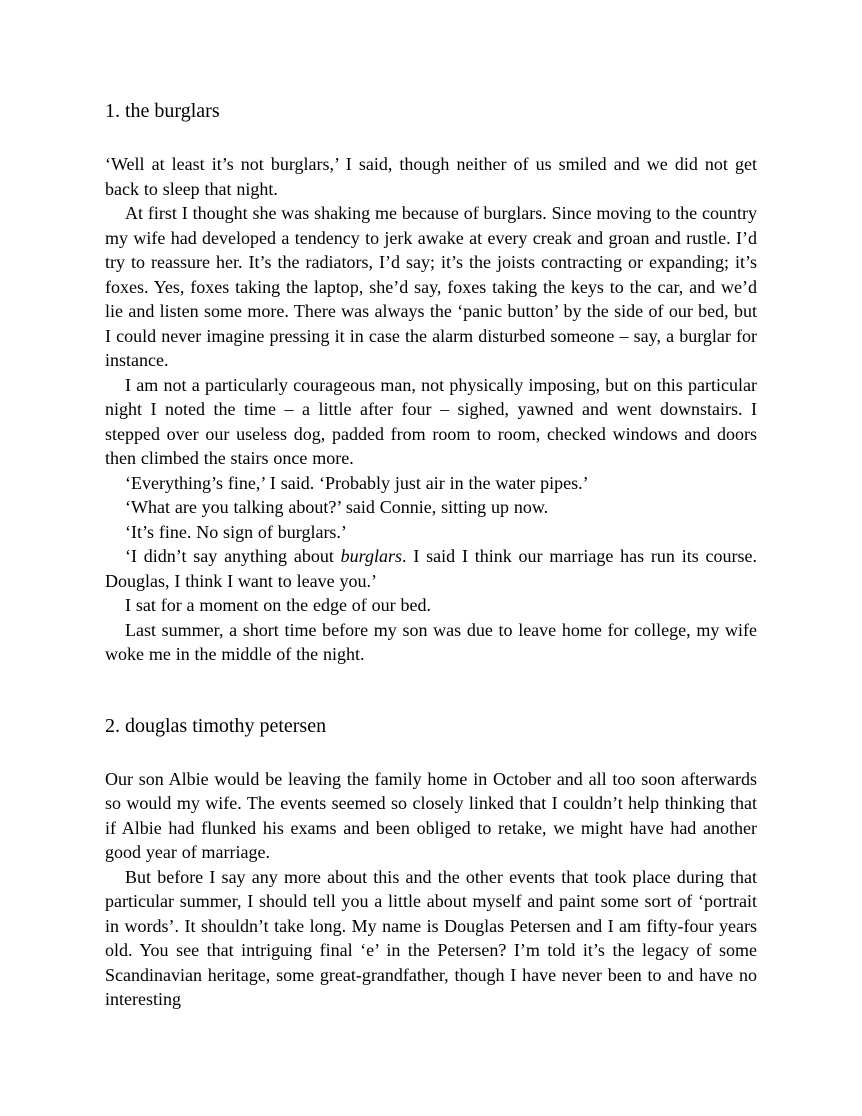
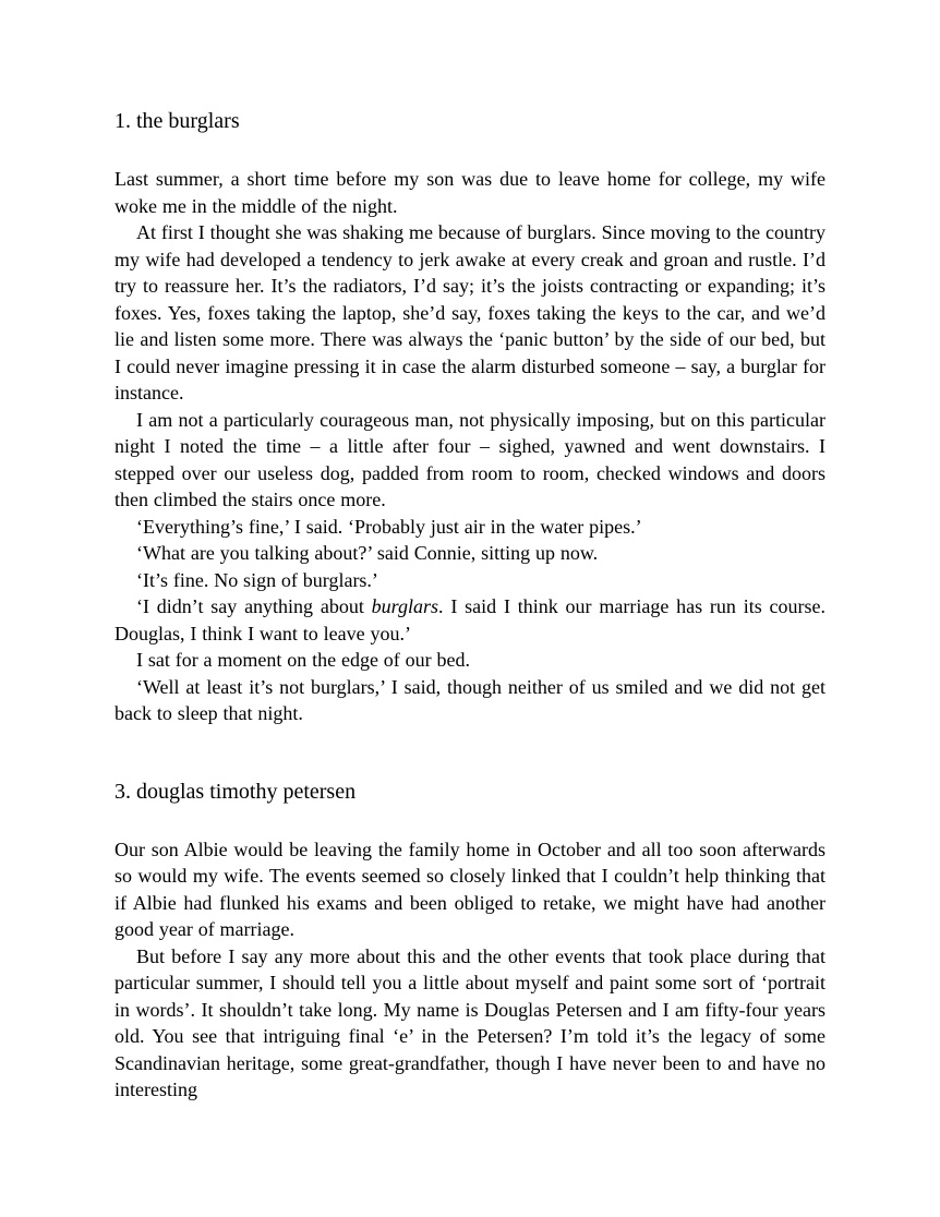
  1. the burglars
- ‘Well at least it’s not burglars,’ I said, though neither of us smiled and we did not get back to sleep that night.
+ Last summer, a short time before my son was due to leave home for college, my wife woke me in the middle of the night.
  At first I thought she was shaking me because of burglars. Since moving to the country my wife had developed a tendency to jerk awake at every creak and groan and rustle. I’d try to reassure her. It’s the radiators, I’d say; it’s the joists contracting or expanding; it’s foxes. Yes, foxes taking the laptop, she’d say, foxes taking the keys to the car, and we’d lie and listen some more. There was always the ‘panic button’ by the side of our bed, but I could never imagine pressing it in case the alarm disturbed someone – say, a burglar for instance.
  I am not a particularly courageous man, not physically imposing, but on this particular night I noted the time – a little after four – sighed, yawned and went downstairs. I stepped over our useless dog, padded from room to room, checked windows and doors then climbed the stairs once more.
  ‘Everything’s fine,’ I said. ‘Probably just air in the water pipes.’
  ‘What are you talking about?’ said Connie, sitting up now.
  ‘It’s fine. No sign of burglars.’
  ‘I didn’t say anything about burglars. I said I think our marriage has run its course. Douglas, I think I want to leave you.’
  I sat for a moment on the edge of our bed.
- Last summer, a short time before my son was due to leave home for college, my wife woke me in the middle of the night.
+ ‘Well at least it’s not burglars,’ I said, though neither of us smiled and we did not get back to sleep that night.
- 2. douglas timothy petersen
+ 3. douglas timothy petersen
  Our son Albie would be leaving the family home in October and all too soon afterwards so would my wife. The events seemed so closely linked that I couldn’t help thinking that if Albie had flunked his exams and been obliged to retake, we might have had another good year of marriage.
  But before I say any more about this and the other events that took place during that particular summer, I should tell you a little about myself and paint some sort of ‘portrait in words’. It shouldn’t take long. My name is Douglas Petersen and I am fifty-four years old. You see that intriguing final ‘e’ in the Petersen? I’m told it’s the legacy of some Scandinavian heritage, some great-grandfather, though I have never been to and have no interesting
